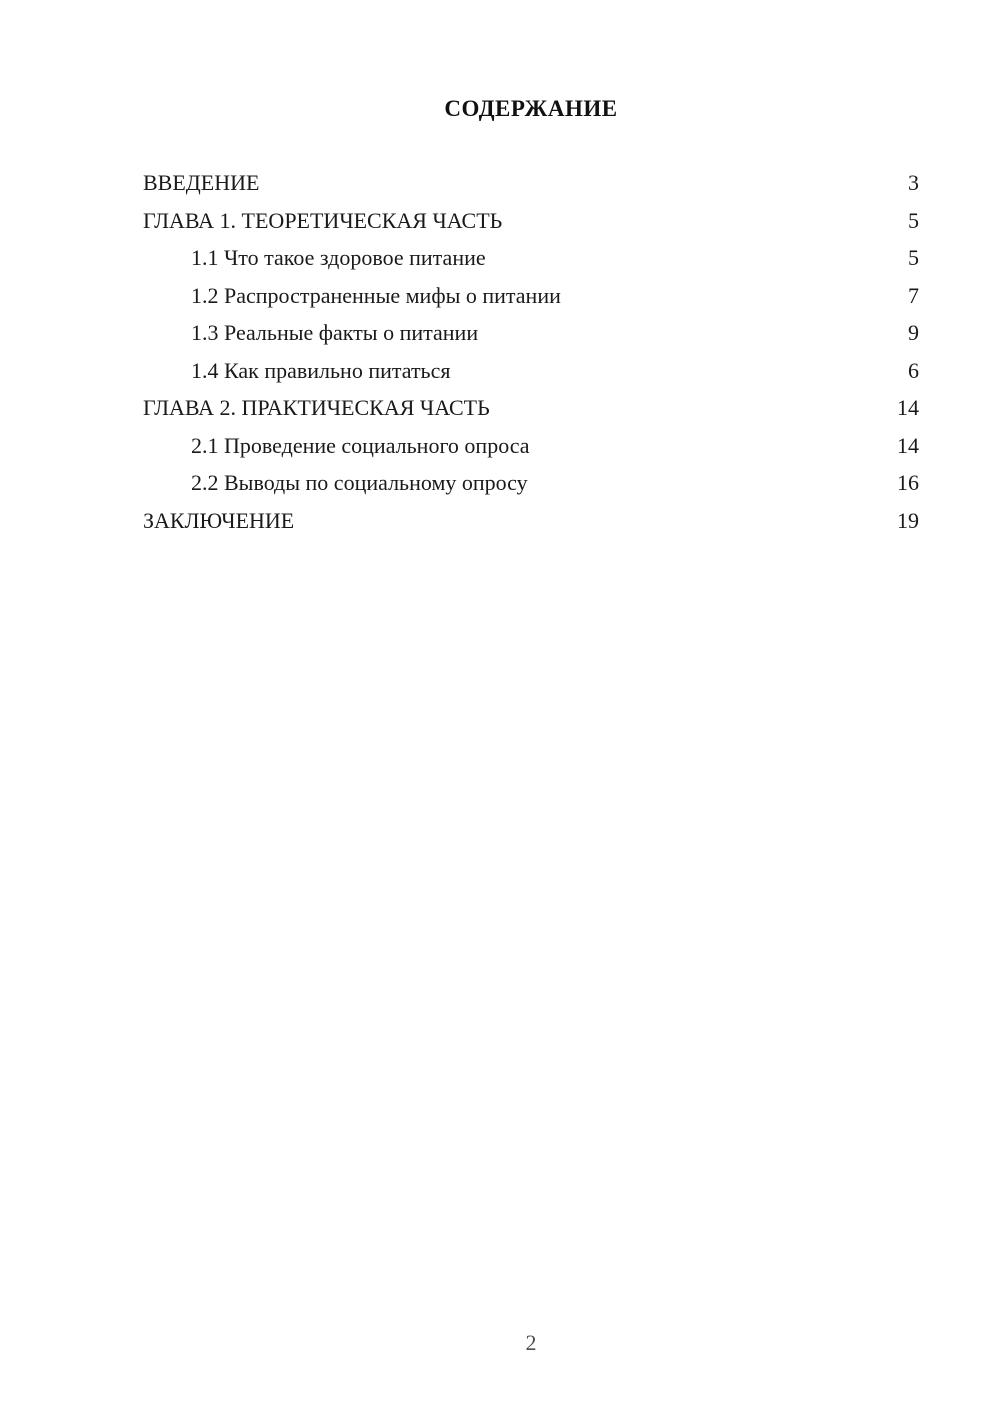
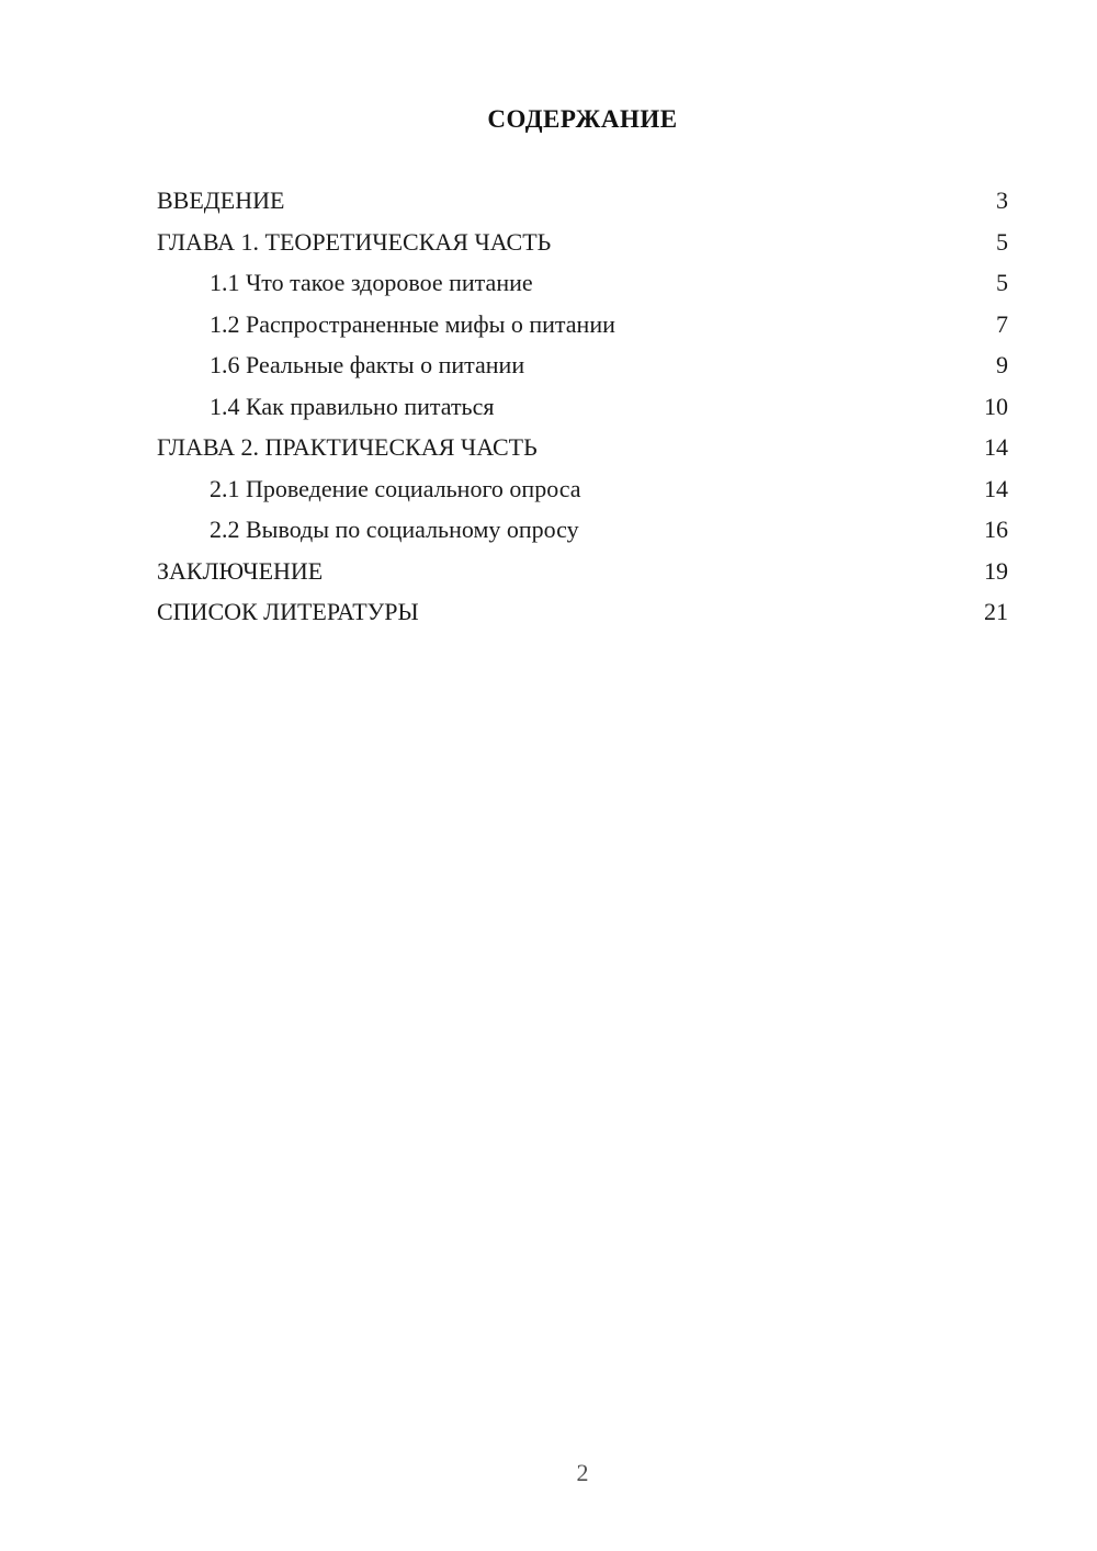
  СОДЕРЖАНИЕ
  ВВЕДЕНИЕ
  3
  ГЛАВА 1. ТЕОРЕТИЧЕСКАЯ ЧАСТЬ
  5
  1.1 Что такое здоровое питание
  5
  1.2 Распространенные мифы о питании
  7
- 1.3 Реальные факты о питании
+ 1.6 Реальные факты о питании
  9
  1.4 Как правильно питаться
- 6
+ 10
  ГЛАВА 2. ПРАКТИЧЕСКАЯ ЧАСТЬ
  14
  2.1 Проведение социального опроса
  14
  2.2 Выводы по социальному опросу
  16
  ЗАКЛЮЧЕНИЕ
  19
+ СПИСОК ЛИТЕРАТУРЫ
+ 21
  2
